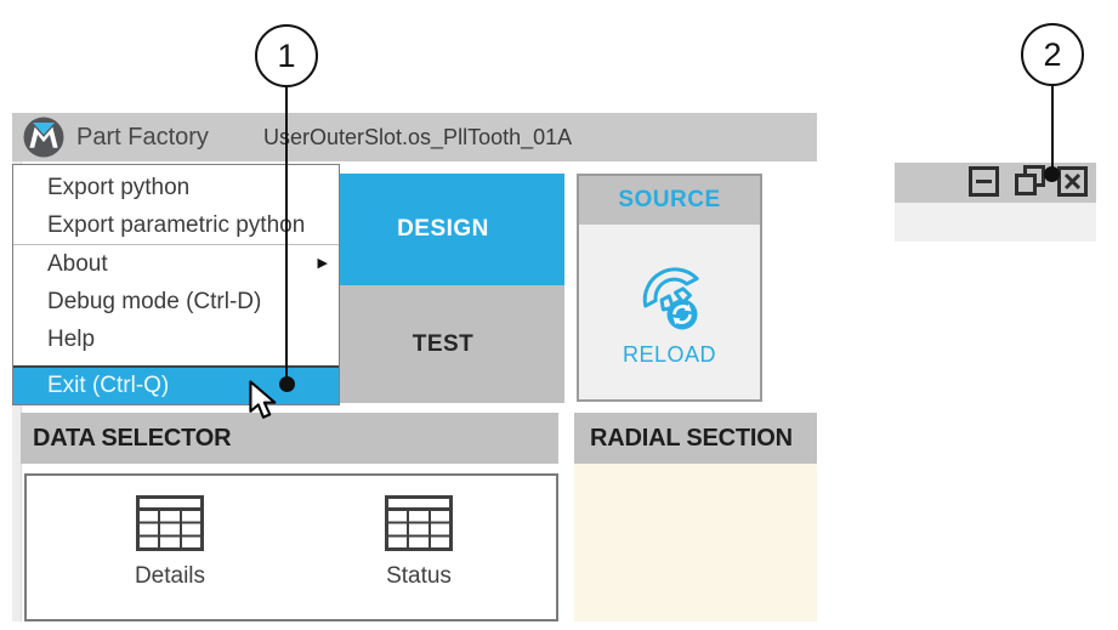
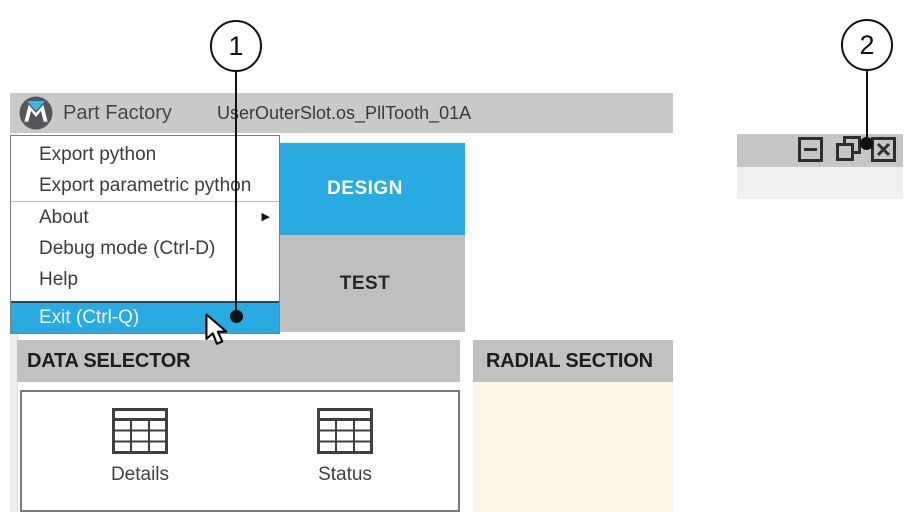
  Part Factory
  UerOuterSlot.os_PllTooth_01A
  DESIGN
  TEST
- SOURCE
- RELOAD
  Export python
  Export parametric pythn
  About
  ▶
  Debug mode (Ctrl-D)
  Help
  Exit (Ctrl-Q)
  DATA SELECTOR
  Details
  Status
  RADIAL SECTION
  1
  2
